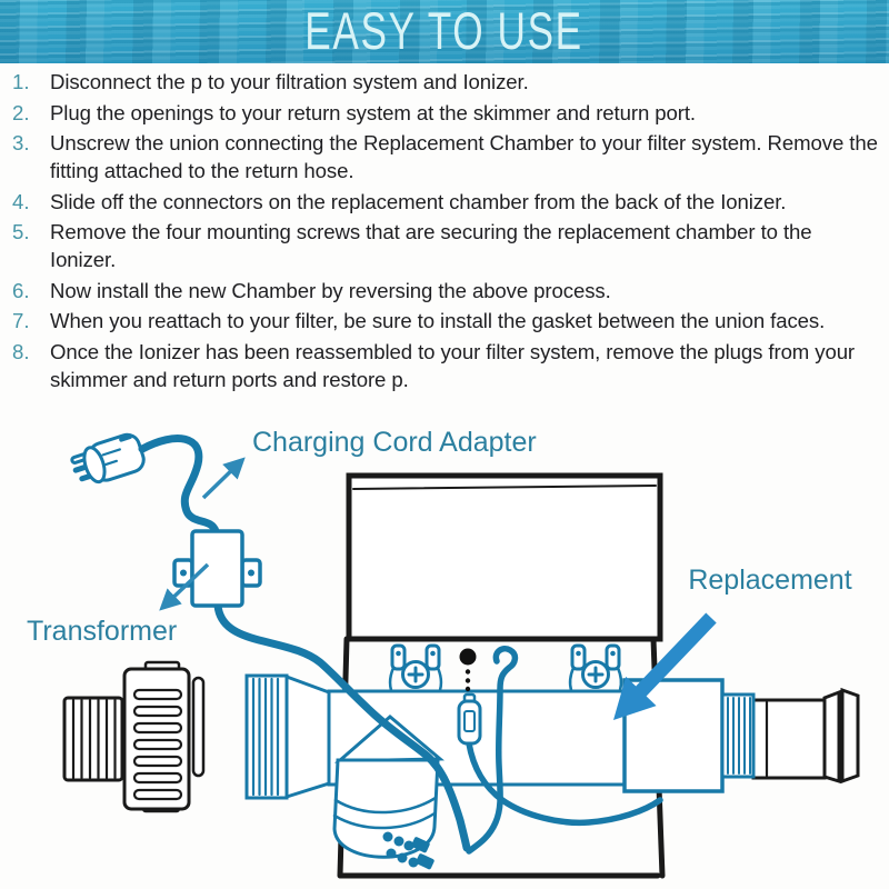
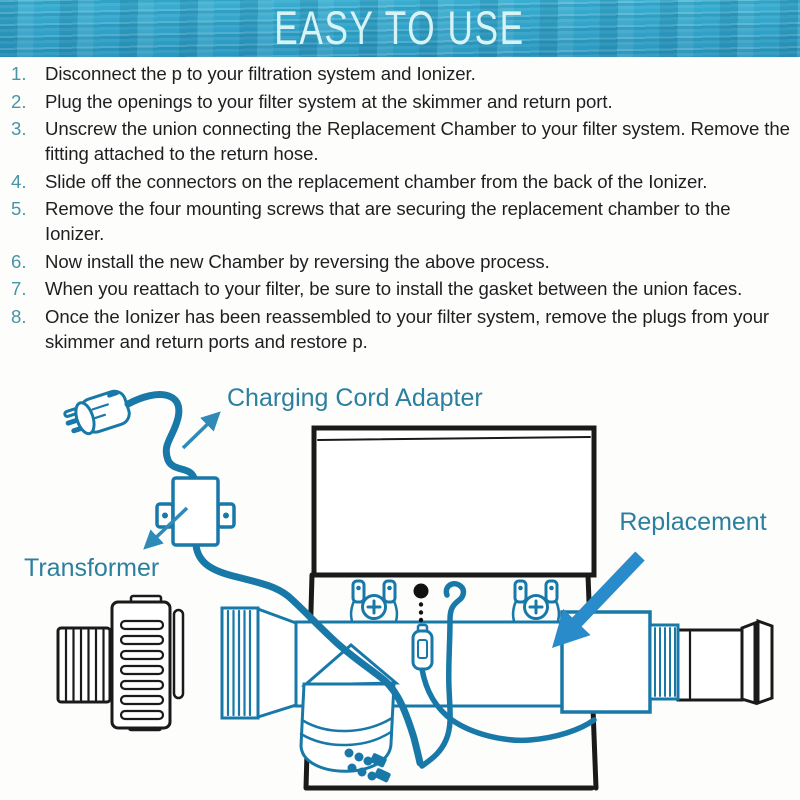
  EASY TO USE
  1.
  Disconnect the p to your filtration system and Ionizer.
  2.
- Plug the openings to your return system at the skimmer and return port.
+ Plug the openings to your filter system at the skimmer and return port.
  3.
  Unscrew the union connecting the Replacement Chamber to your filter system. Remove the fitting attached to the return hose.
  4.
  Slide off the connectors on the replacement chamber from the back of the Ionizer.
  5.
  Remove the four mounting screws that are securing the replacement chamber to the Ionizer.
  6.
  Now install the new Chamber by reversing the above process.
  7.
  When you reattach to your filter, be sure to install the gasket between the union faces.
  8.
  Once the Ionizer has been reassembled to your filter system, remove the plugs from your skimmer and return ports and restore p.
  Charging Cord Adapter
  Transformer
  Replacement
